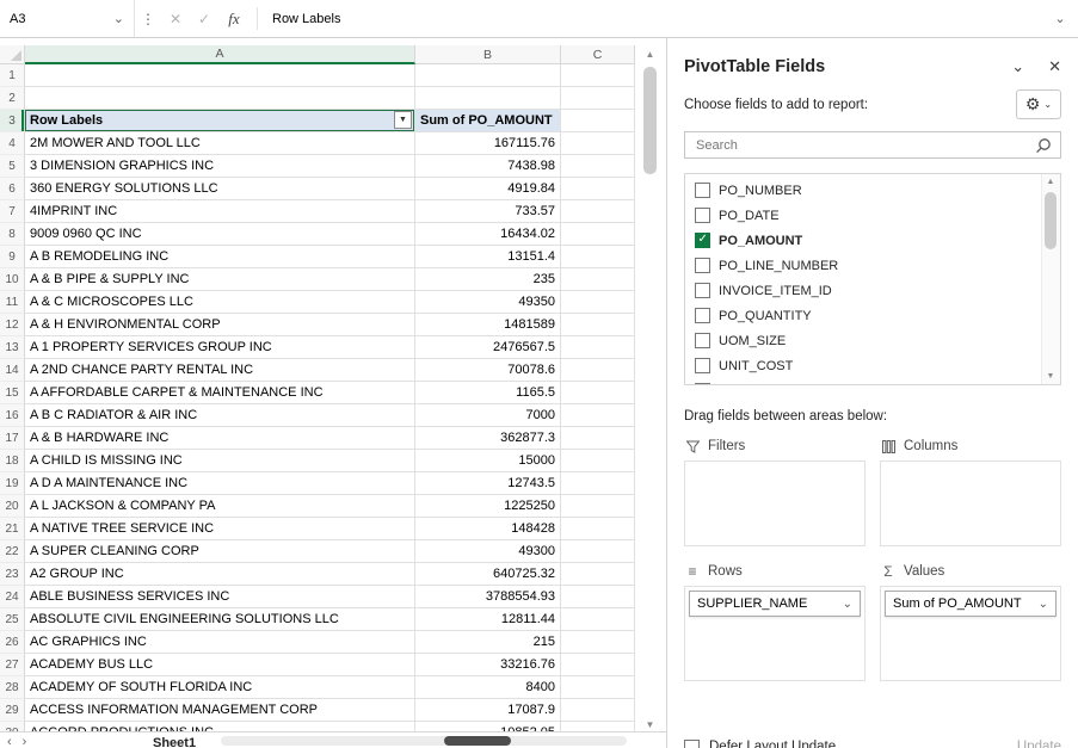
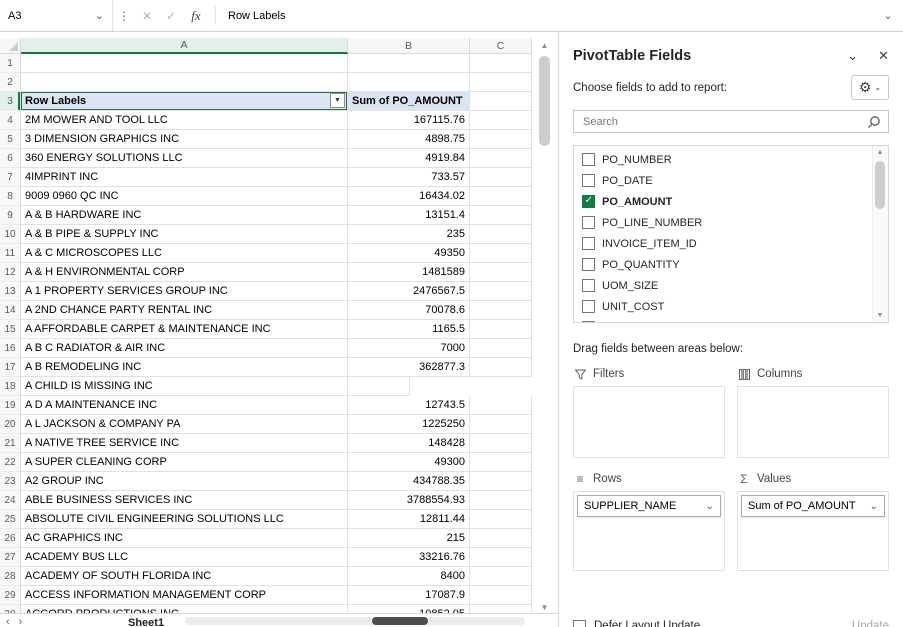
  A3
  ⌄
  ⋮
  ✕
  ✓
  fx
  Row Labels
  ⌄
  A
  B
  C
  1
  2
  3
  Row Labels
  Sum of PO_AMOUNT
  4
  2M MOWER AND TOOL LLC
  167115.76
  5
  3 DIMENSION GRAPHICS INC
- 7438.98
+ 4898.75
  6
  360 ENERGY SOLUTIONS LLC
  4919.84
  7
  4IMPRINT INC
  733.57
  8
  9009 0960 QC INC
  16434.02
  9
- A B REMODELING INC
+ A & B HARDWARE INC
  13151.4
  10
  A & B PIPE & SUPPLY INC
  235
  11
  A & C MICROSCOPES LLC
  49350
  12
  A & H ENVIRONMENTAL CORP
  1481589
  13
  A 1 PROPERTY SERVICES GROUP INC
  2476567.5
  14
  A 2ND CHANCE PARTY RENTAL INC
  70078.6
  15
  A AFFORDABLE CARPET & MAINTENANCE INC
  1165.5
  16
  A B C RADIATOR & AIR INC
  7000
  17
- A & B HARDWARE INC
+ A B REMODELING INC
  362877.3
  18
  A CHILD IS MISSING INC
- 15000
  19
  A D A MAINTENANCE INC
  12743.5
  20
  A L JACKSON & COMPANY PA
  1225250
  21
  A NATIVE TREE SERVICE INC
  148428
  22
  A SUPER CLEANING CORP
  49300
  23
  A2 GROUP INC
- 640725.32
+ 434788.35
  24
  ABLE BUSINESS SERVICES INC
  3788554.93
  25
  ABSOLUTE CIVIL ENGINEERING SOLUTIONS LLC
  12811.44
  26
  AC GRAPHICS INC
  215
  27
  ACADEMY BUS LLC
  33216.76
  28
  ACADEMY OF SOUTH FLORIDA INC
  8400
  29
  ACCESS INFORMATION MANAGEMENT CORP
  17087.9
  ‹
  ›
  Sheet1
  PivotTable Fields
  ⌄
  ✕
  Choose fields to add to report:
  ⚙
  ⌄
  Search
  PO_NUMBER
  PO_DATE
  PO_AMOUNT
  PO_LINE_NUMBER
  INVOICE_ITEM_ID
  PO_QUANTITY
  UOM_SIZE
  UNIT_COST
  Drag fields between areas below:
  Filters
  Columns
  ≡
  Rows
  SUPPLIER_NAME
  Σ
  Values
  Sum of PO_AMOUNT
  Defer Layout Update
  Update
